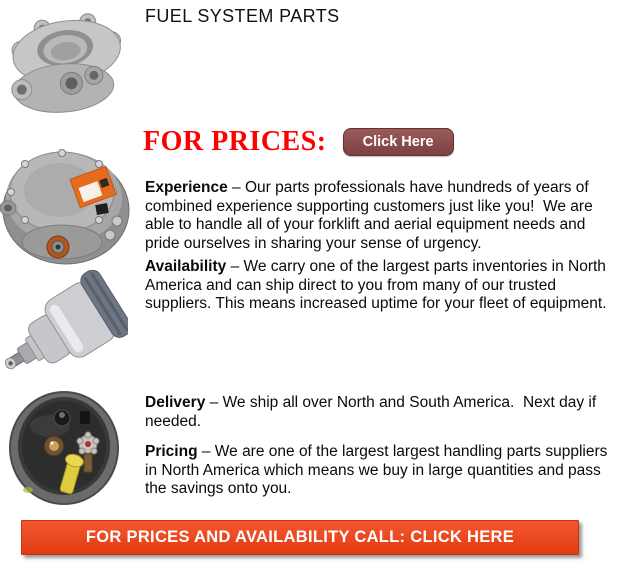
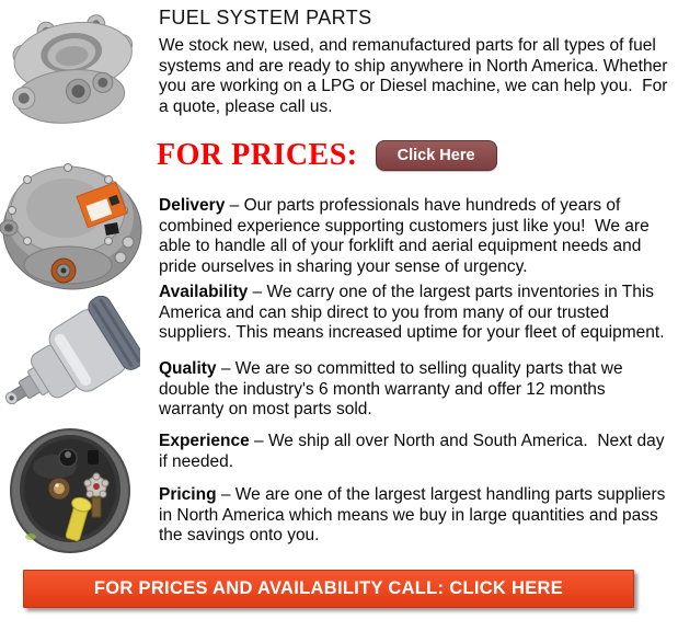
  FUEL SYSTEM PARTS
+ We stock new, used, and remanufactured parts for all types of fuel systems and are ready to ship anywhere in North America. Whether you are working on a LPG or Diesel machine, we can help you. For a quote, please call us.
  FOR PRICES:
  Click Here
- Experience – Our parts professionals have hundreds of years of combined experience supporting customers just like you! We are able to handle all of your forklift and aerial equipment needs and pride ourselves in sharing your sense of urgency.
+ Delivery – Our parts professionals have hundreds of years of combined experience supporting customers just like you! We are able to handle all of your forklift and aerial equipment needs and pride ourselves in sharing your sense of urgency.
- Availability – We carry one of the largest parts inventories in North America and can ship direct to you from many of our trusted suppliers. This means increased uptime for your fleet of equipment.
+ Availability – We carry one of the largest parts inventories in This America and can ship direct to you from many of our trusted suppliers. This means increased uptime for your fleet of equipment.
+ Quality – We are so committed to selling quality parts that we double the industry's 6 month warranty and offer 12 months warranty on most parts sold.
- Delivery – We ship all over North and South America. Next day if needed.
+ Experience – We ship all over North and South America. Next day if needed.
  Pricing – We are one of the largest largest handling parts suppliers in North America which means we buy in large quantities and pass the savings onto you.
  FOR PRICES AND AVAILABILITY CALL: CLICK HERE
